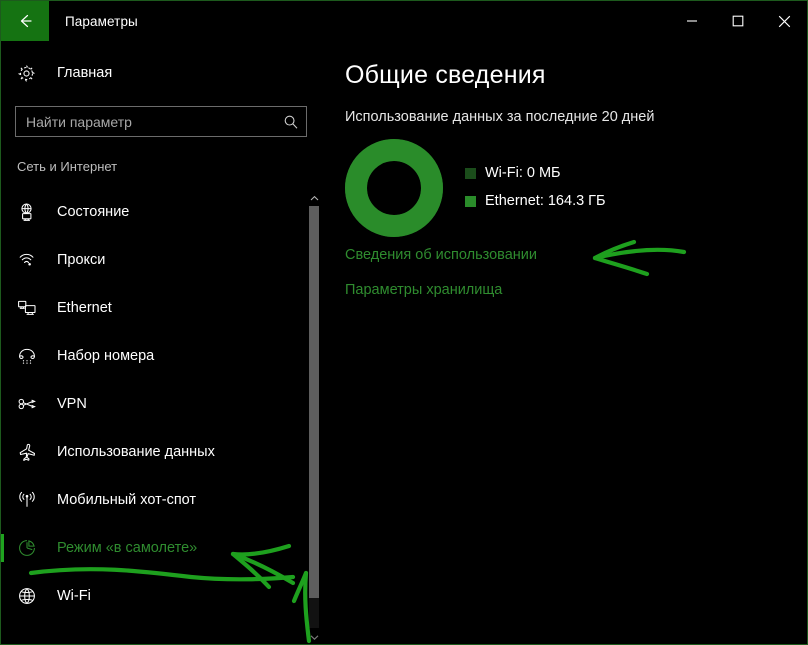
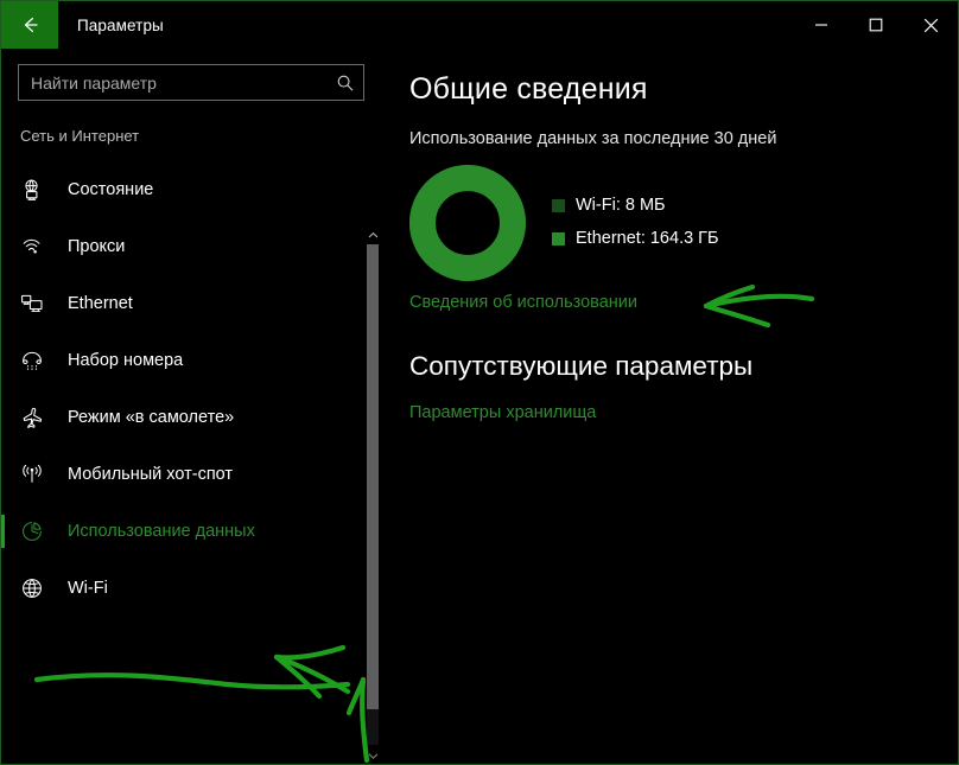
  Параметры
- Главная
  Найти параметр
  Сеть и Интернет
  Состояние
  Прокси
  Ethernet
  Набор номера
- VPN
- Использование данных
+ Режим «в самолете»
  Мобильный хот-спот
- Режим «в самолете»
+ Использование данных
  Wi-Fi
  Общие сведения
- Использование данных за последние 20 дней
+ Использование данных за последние 30 дней
- Wi-Fi: 0 МБ
+ Wi-Fi: 8 МБ
  Ethernet: 164.3 ГБ
  Сведения об использовании
+ Сопутствующие параметры
  Параметры хранилища
